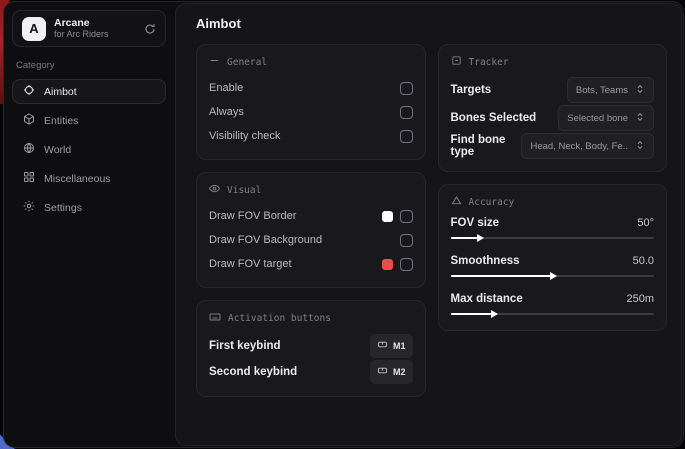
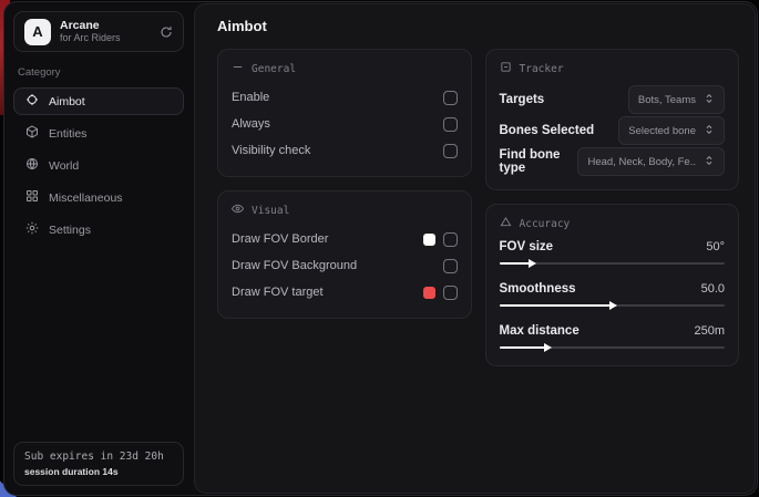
  A
  Arcane
  for Arc Riders
  Category
  Aimbot
  Entities
  World
  Miscellaneous
  Settings
+ Sub expires in 23d 20h
+ session duration 14s
  Aimbot
  General
  Enable
  Always
  Visibility check
  Visual
  Draw FOV Border
  Draw FOV Background
  Draw FOV target
- Activation buttons
- First keybind
- M1
- Second keybind
- M2
  Tracker
  Targets
  Bots, Teams
  Bones Selected
  Selected bone
  Find bone type
  Head, Neck, Body, Fe..
  Accuracy
  FOV size
  50°
  Smoothness
  50.0
  Max distance
  250m
